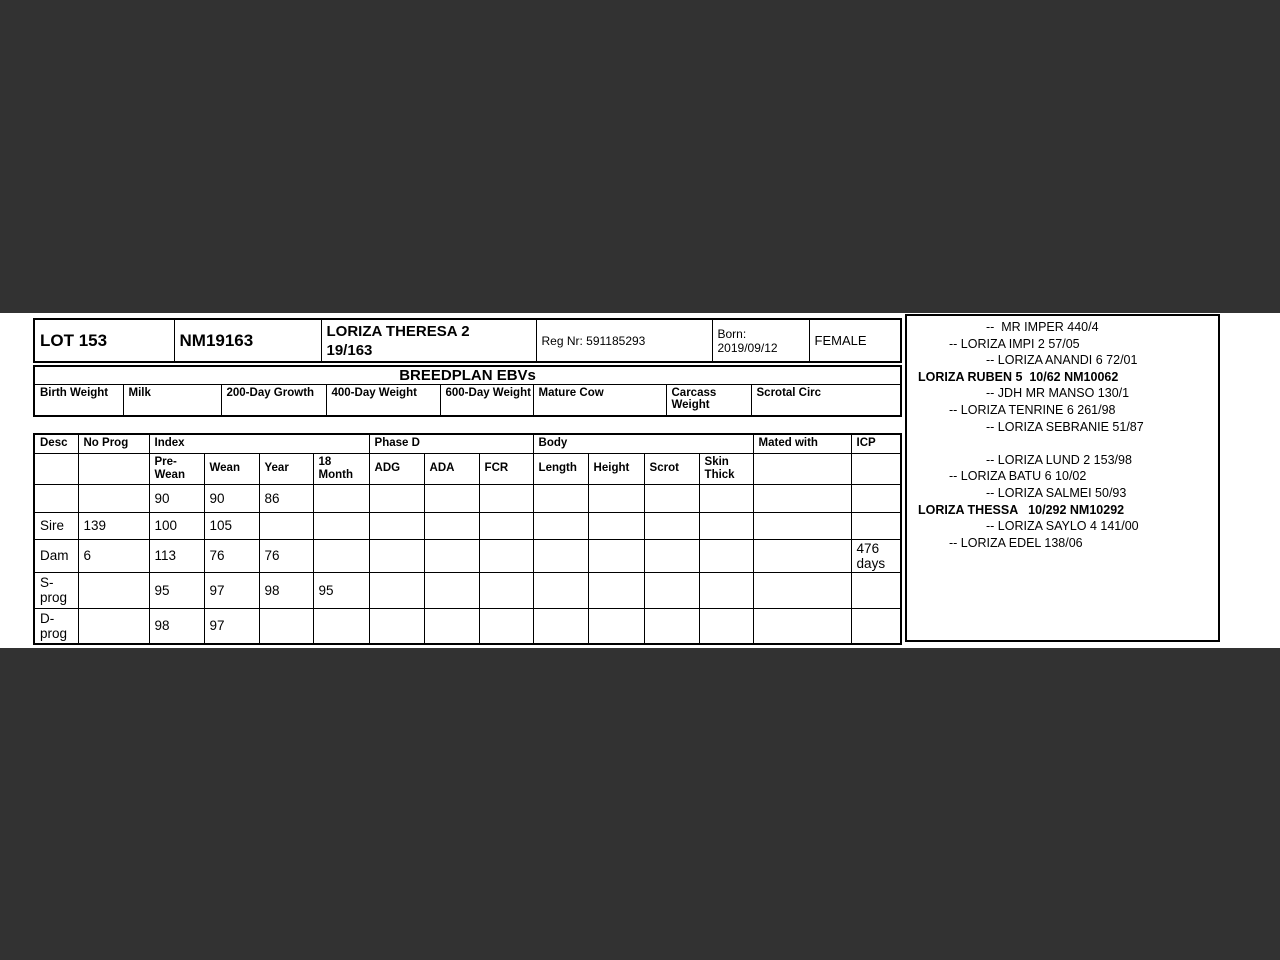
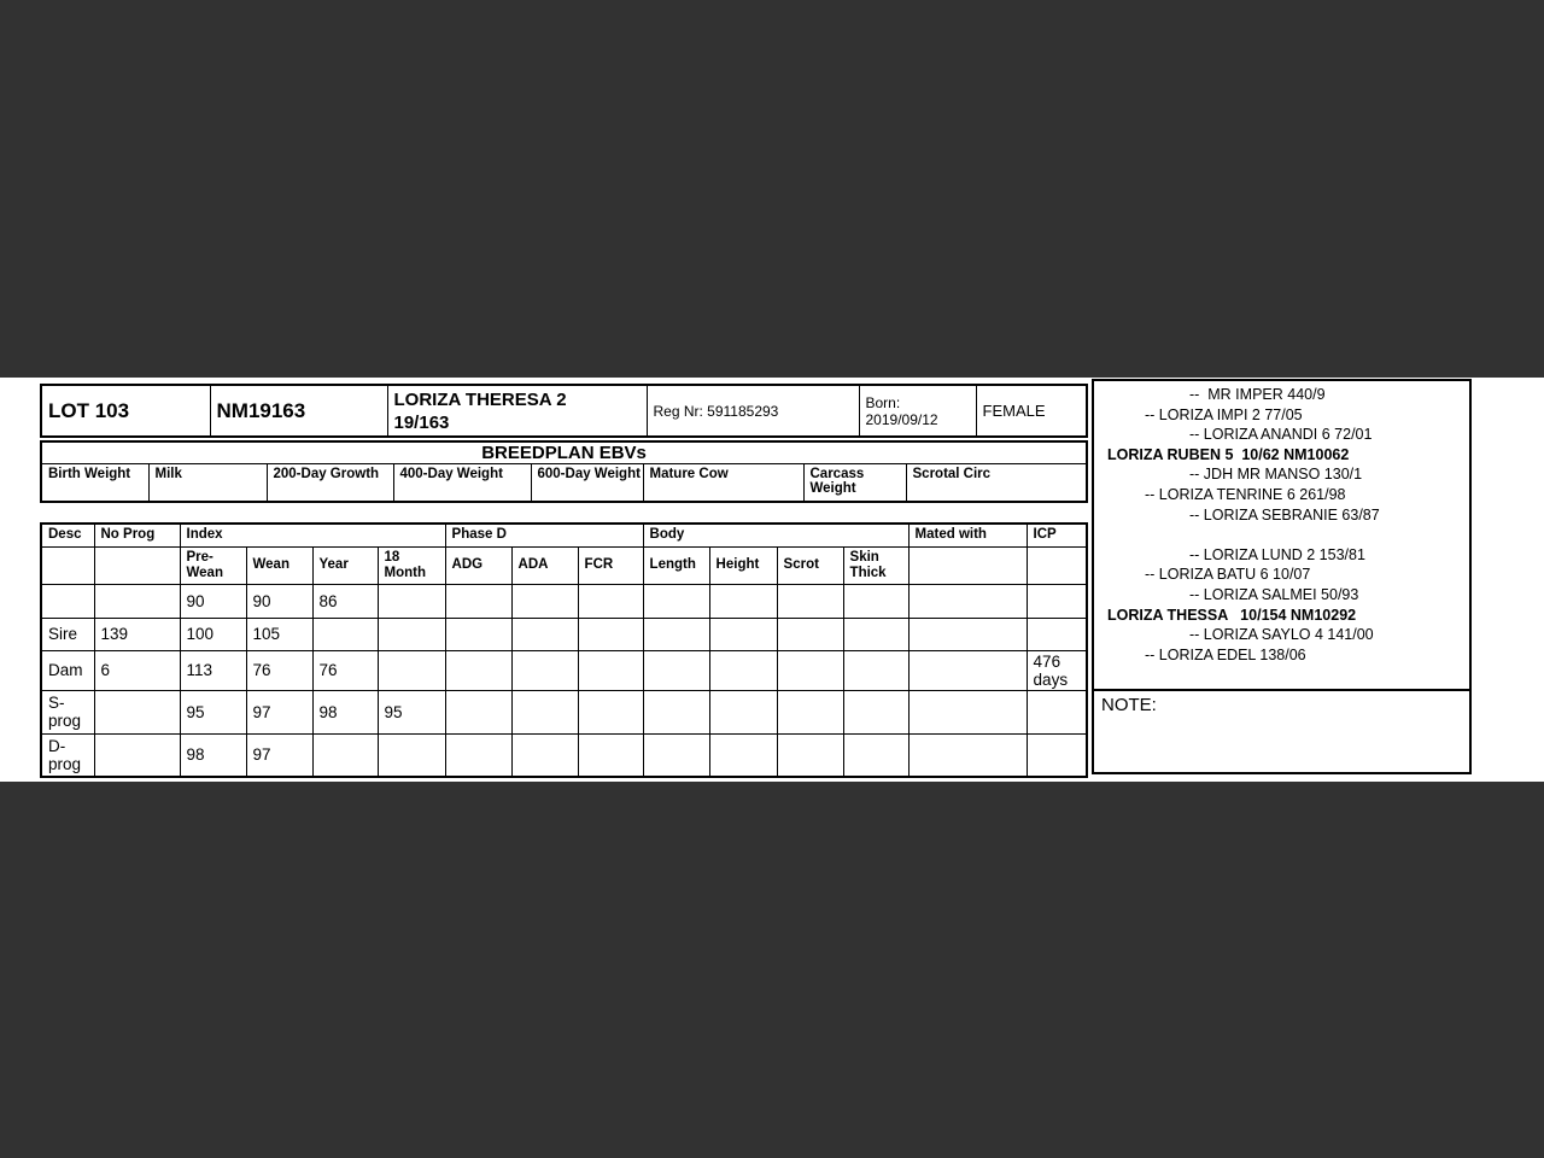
- LOT 153	NM19163	LORIZA THERESA 2 19/163	Reg Nr: 591185293	Born: 2019/09/12	FEMALE
+ LOT 103	NM19163	LORIZA THERESA 2 19/163	Reg Nr: 591185293	Born: 2019/09/12	FEMALE
  BREEDPLAN EBVs
  Birth Weight	Milk	200-Day Growth	400-Day Weight	600-Day Weight	Mature Cow	Carcass Weight	Scrotal Circ
  Desc	No Prog	Index	Phase D	Body	Mated with	ICP
  		Pre-Wean	Wean	Year	18 Month	ADG	ADA	FCR	Length	Height	Scrot	Skin Thick
  		90	90	86
  Sire	139	100	105
  Dam	6	113	76	76										476 days
  S-prog		95	97	98	95
  D-prog		98	97
- -- MR IMPER 440/4
+ -- MR IMPER 440/9
- -- LORIZA IMPI 2 57/05
+ -- LORIZA IMPI 2 77/05
  -- LORIZA ANANDI 6 72/01
  LORIZA RUBEN 5 10/62 NM10062
  -- JDH MR MANSO 130/1
  -- LORIZA TENRINE 6 261/98
- -- LORIZA SEBRANIE 51/87
+ -- LORIZA SEBRANIE 63/87
- -- LORIZA LUND 2 153/98
+ -- LORIZA LUND 2 153/81
- -- LORIZA BATU 6 10/02
+ -- LORIZA BATU 6 10/07
  -- LORIZA SALMEI 50/93
- LORIZA THESSA 10/292 NM10292
+ LORIZA THESSA 10/154 NM10292
  -- LORIZA SAYLO 4 141/00
  -- LORIZA EDEL 138/06
+ NOTE:
